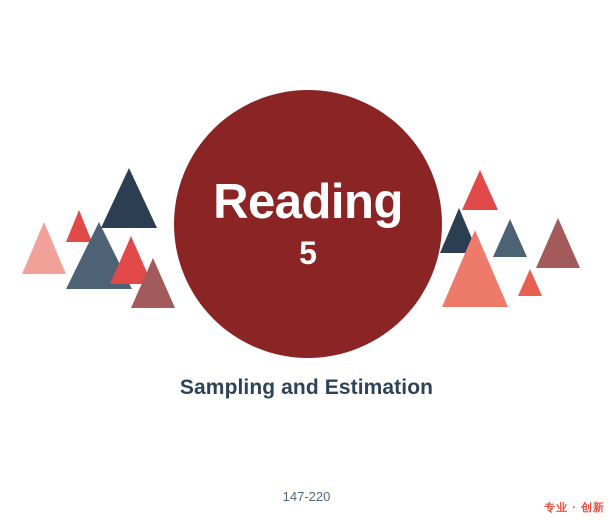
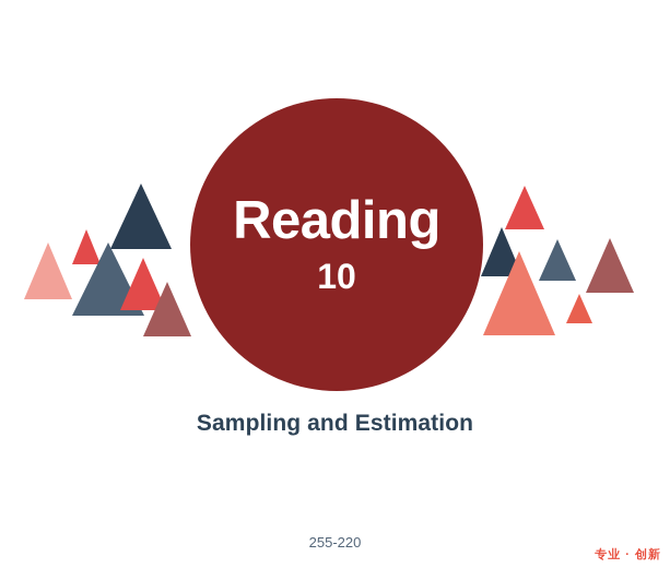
  Reading
- 5
+ 10
  Sampling and Estimation
- 147-220
+ 255-220
  专业 · 创新
